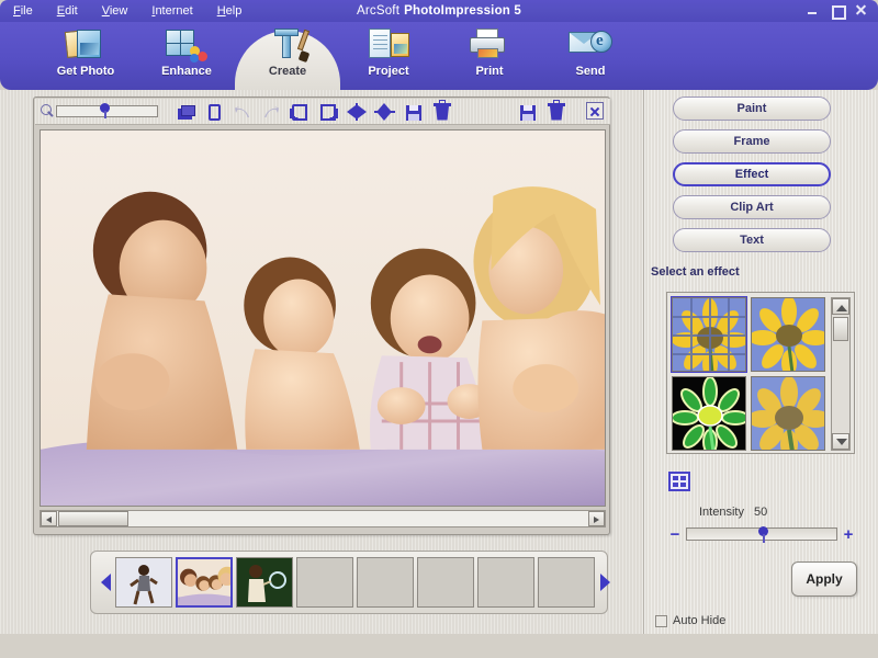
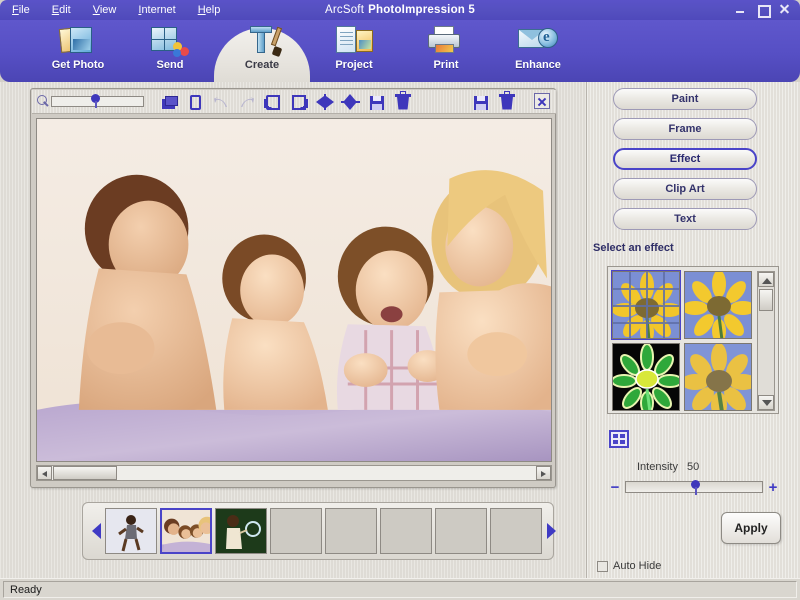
  ArcSoft
  PhotoImpression 5
  File
  Edit
  View
  Internet
  Help
  Get Photo
- Enhance
+ Send
  Create
  Project
  Print
- Send
+ Enhance
  Paint
  Frame
  Effect
  Clip Art
  Text
  Select an effect
  Intensity 50
  −
  +
  Apply
  Auto Hide
+ Ready
